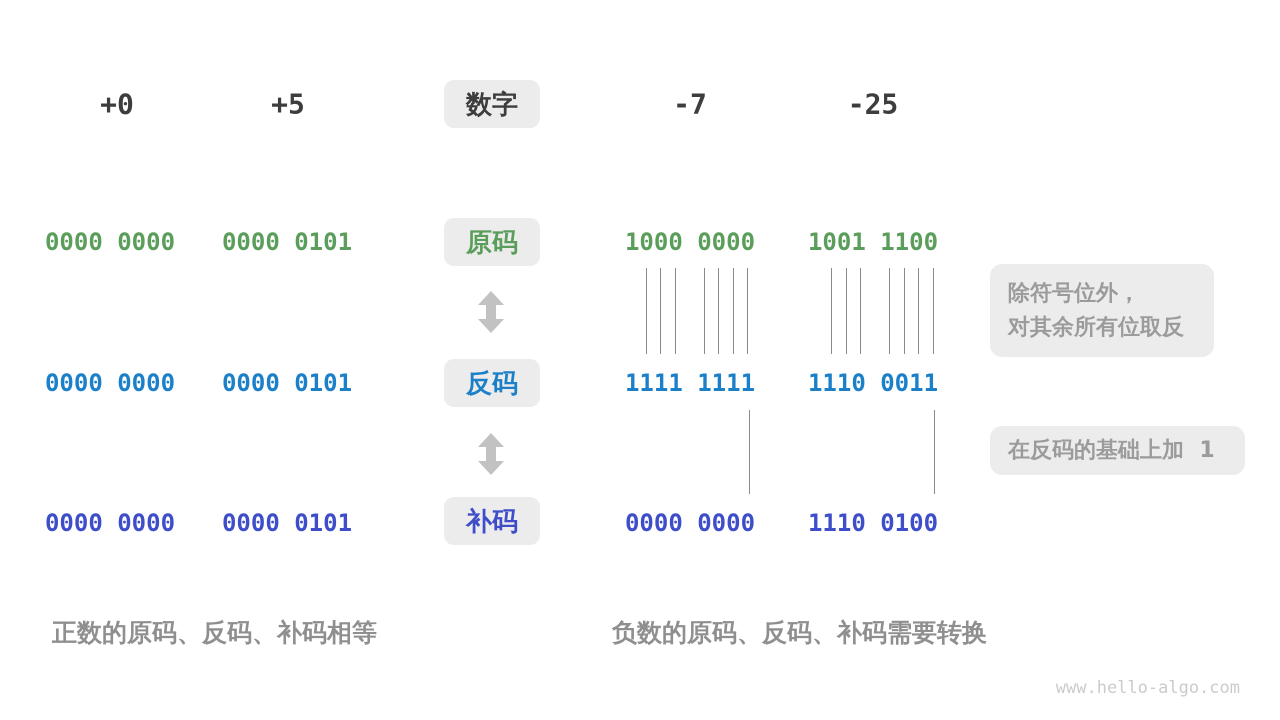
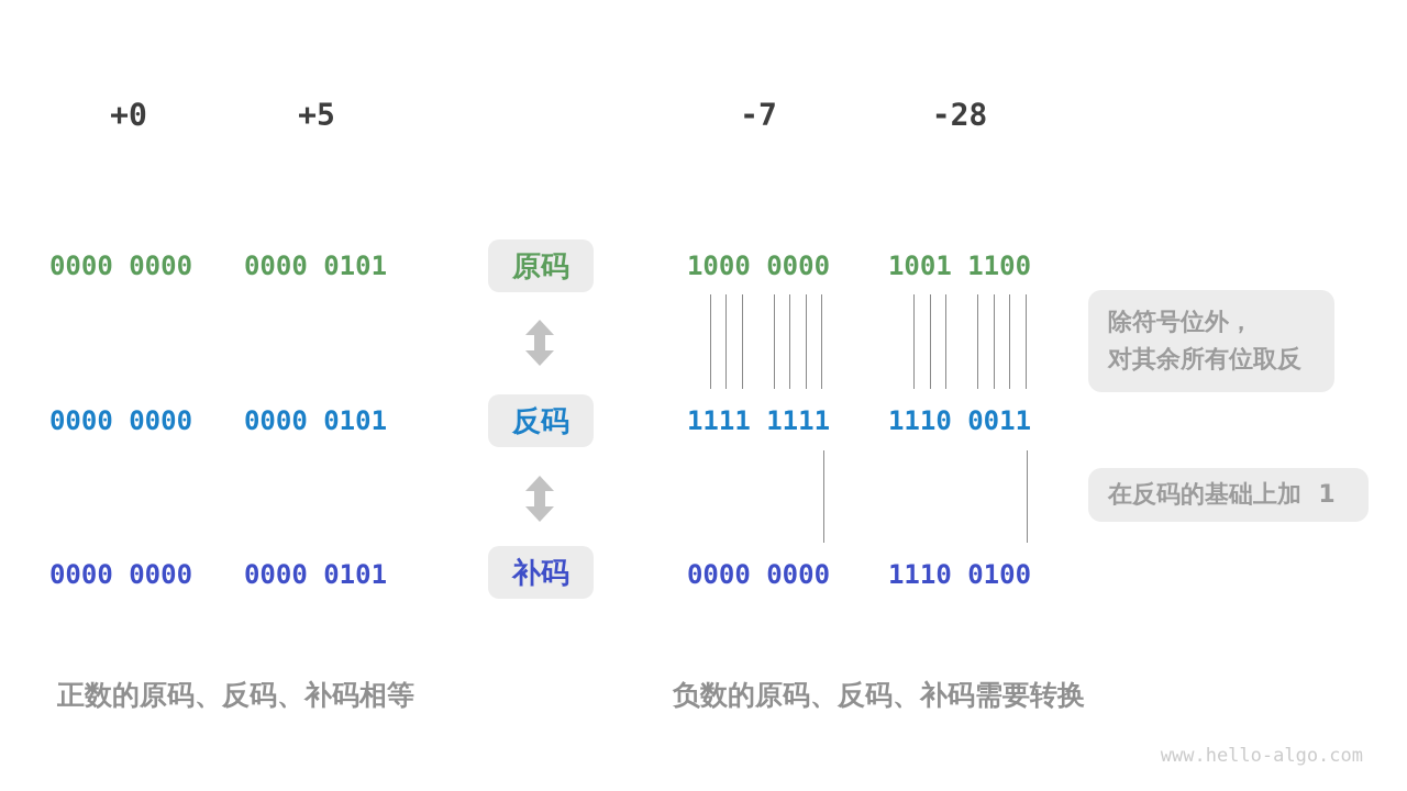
  +0
  +5
- 数字
  -7
- -25
+ -28
  0000 0000
  0000 0101
  原码
  1000 0000
  1001 1100
  0000 0000
  0000 0101
  反码
  1111 1111
  1110 0011
  0000 0000
  0000 0101
  补码
  0000 0000
  1110 0100
  除符号位外，
  对其余所有位取反
  在反码的基础上加 1
  正数的原码、反码、补码相等
  负数的原码、反码、补码需要转换
  www.hello-algo.com
